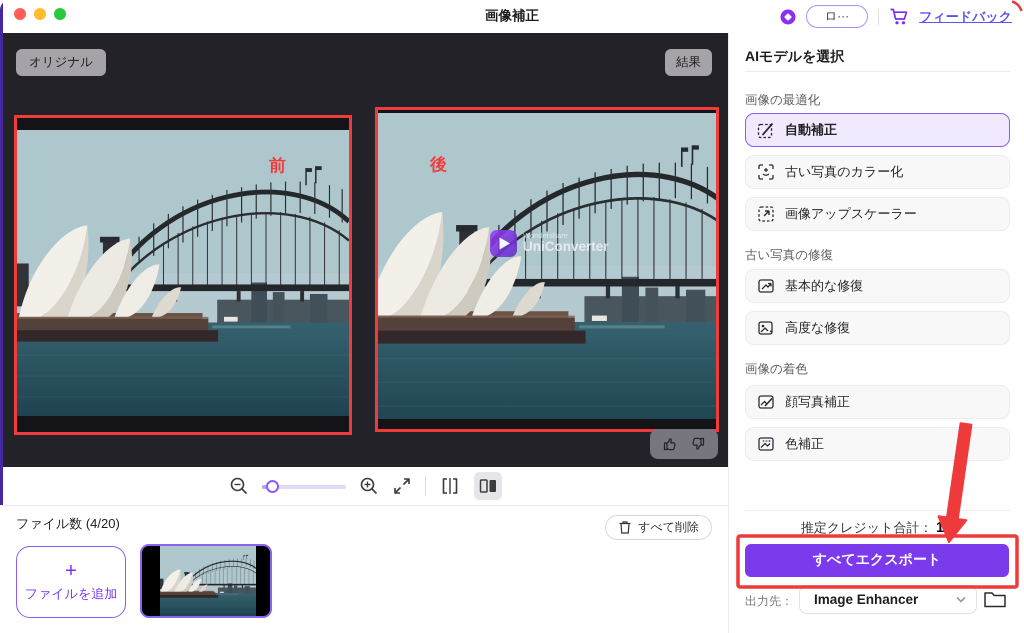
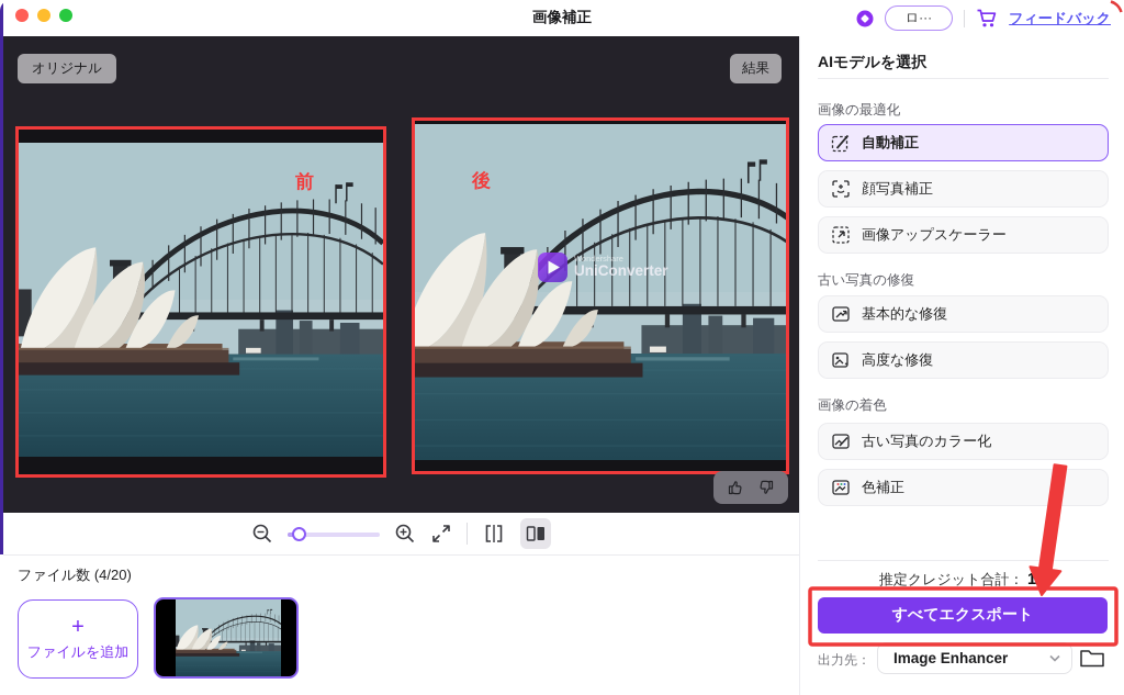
  画像補正
  ロ···
  フィードバック
  オリジナル
  結果
  前
  後
  Wondershare
  UniConverter
  ファイル数 (4/20)
- すべて削除
  +
  ファイルを追加
  AIモデルを選択
  画像の最適化
  自動補正
- 古い写真のカラー化
+ 顔写真補正
  画像アップスケーラー
  古い写真の修復
  基本的な修復
  高度な修復
  画像の着色
- 顔写真補正
+ 古い写真のカラー化
  色補正
  推定クレジット合計： 1
  すべてエクスポート
  出力先：
  Image Enhancer
